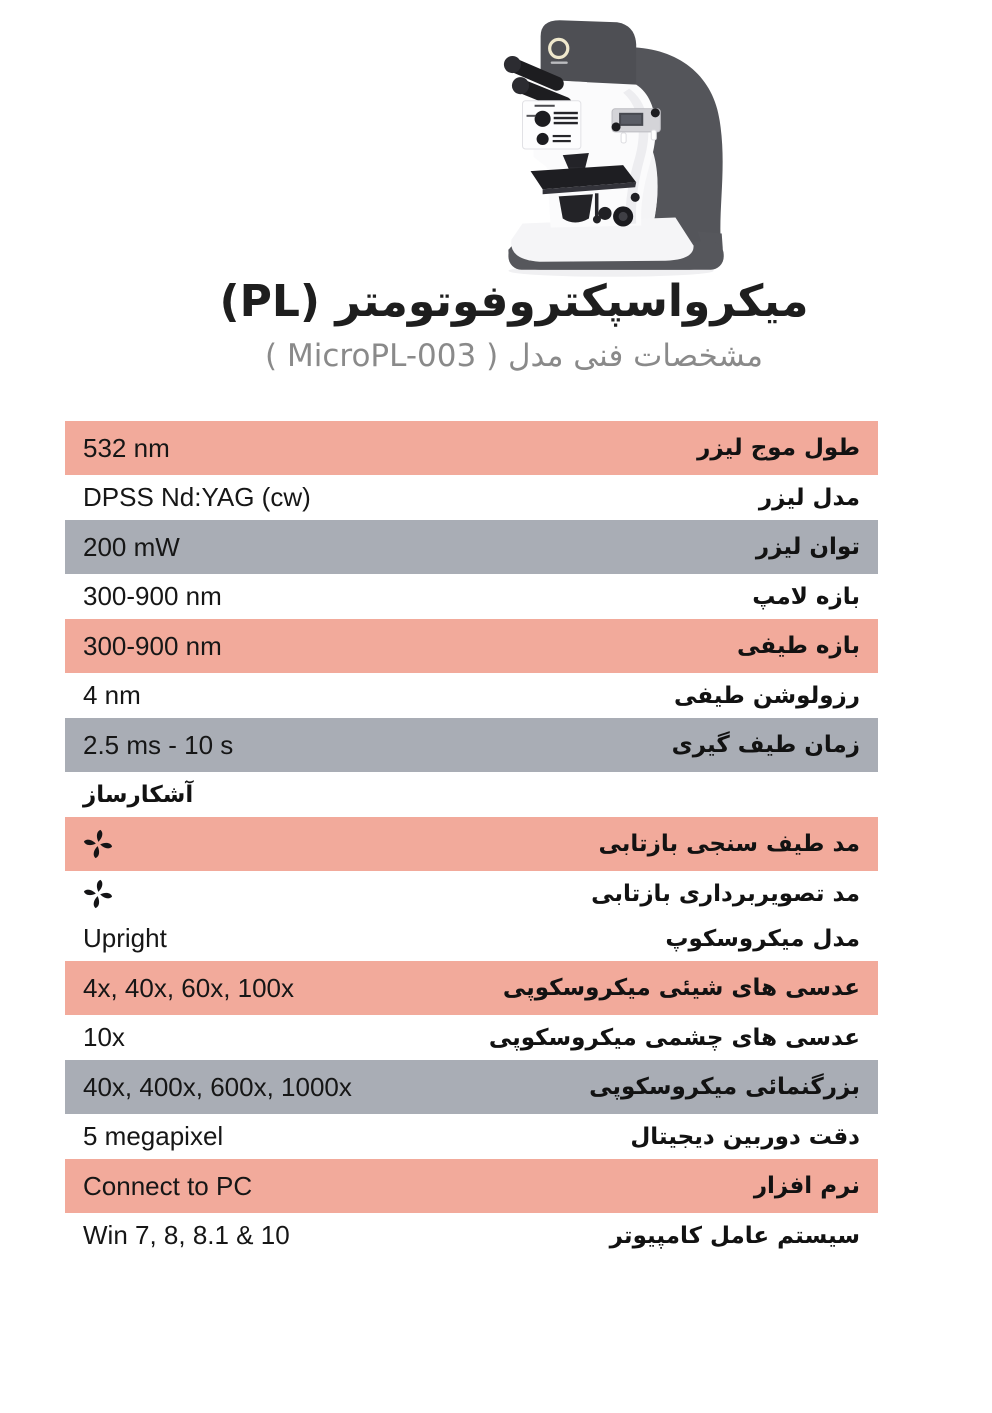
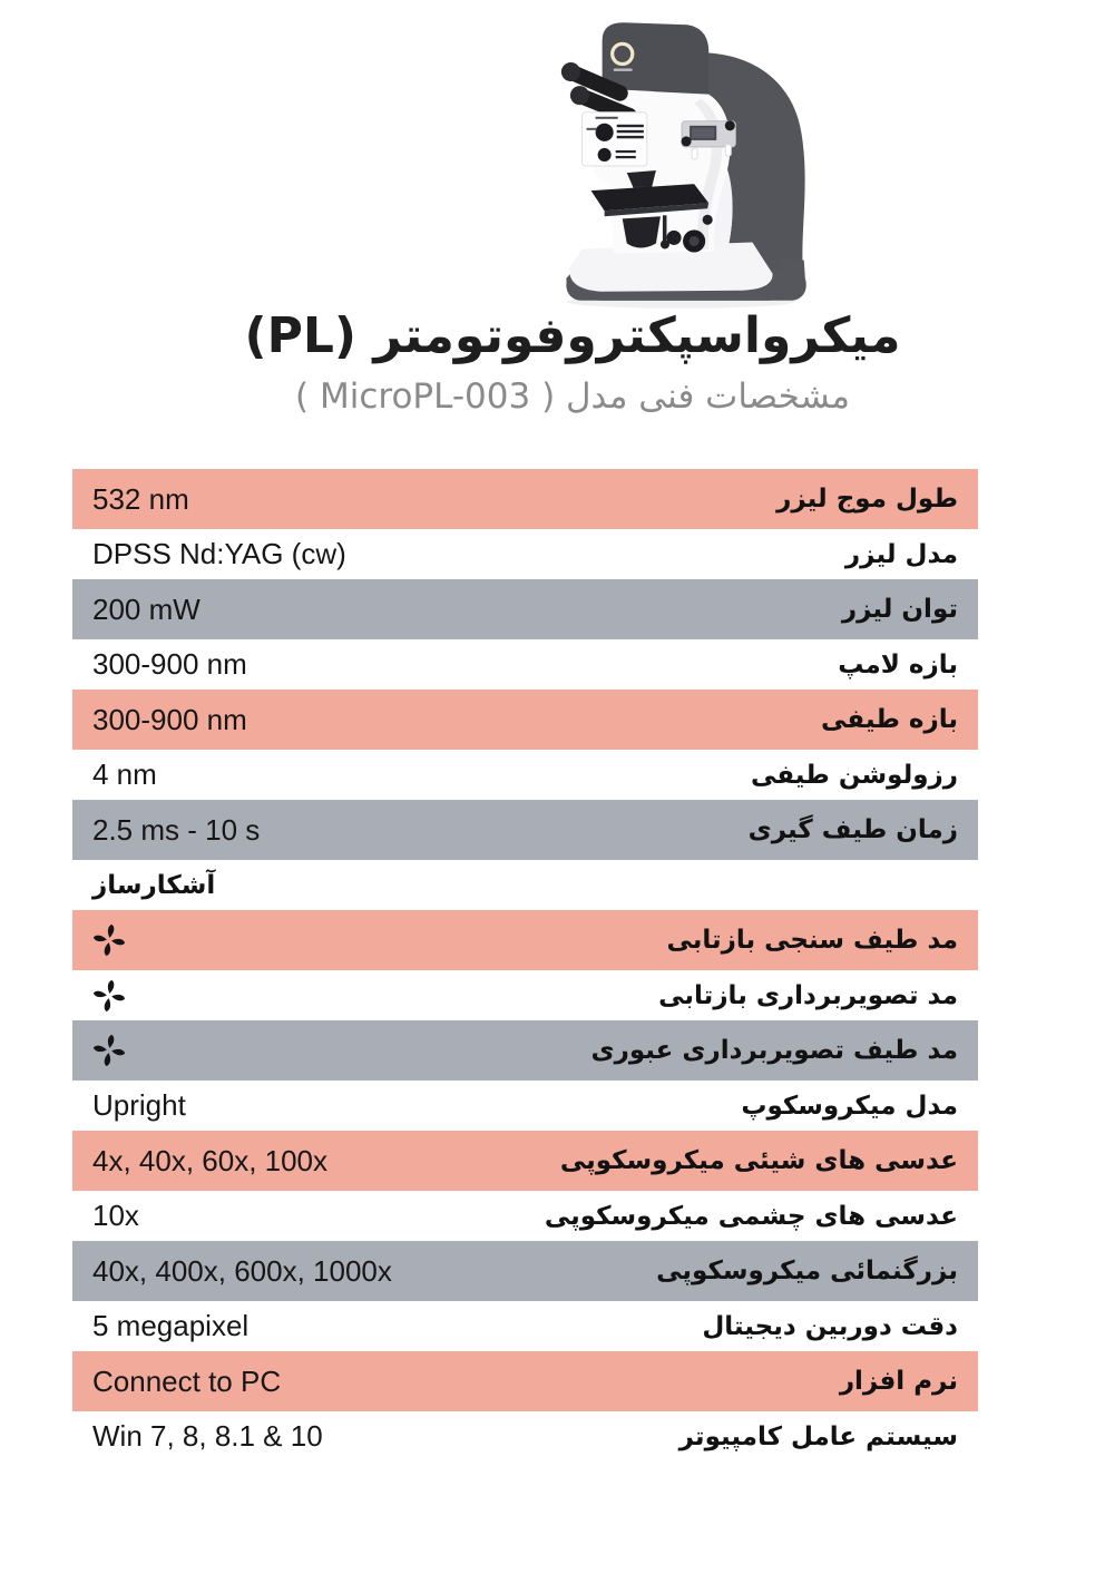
  میکرواسپکتروفوتومتر (PL)
  مشخصات فنی مدل ( MicroPL-003 )
  532 nm
  طول موج لیزر
  DPSS Nd:YAG (cw)
  مدل لیزر
  200 mW
  توان لیزر
  300-900 nm
  بازه لامپ
  300-900 nm
  بازه طیفی
  4 nm
  رزولوشن طیفی
  2.5 ms - 10 s
  زمان طیف گیری
  آشکارساز
  مد طیف سنجی بازتابی
  مد تصویربرداری بازتابی
+ مد طیف تصویربرداری عبوری
  Upright
  مدل میکروسکوپ
  4x, 40x, 60x, 100x
  عدسی های شیئی میکروسکوپی
  10x
  عدسی های چشمی میکروسکوپی
  40x, 400x, 600x, 1000x
  بزرگنمائی میکروسکوپی
  5 megapixel
  دقت دوربین دیجیتال
  Connect to PC
  نرم افزار
  Win 7, 8, 8.1 & 10
  سیستم عامل کامپیوتر
